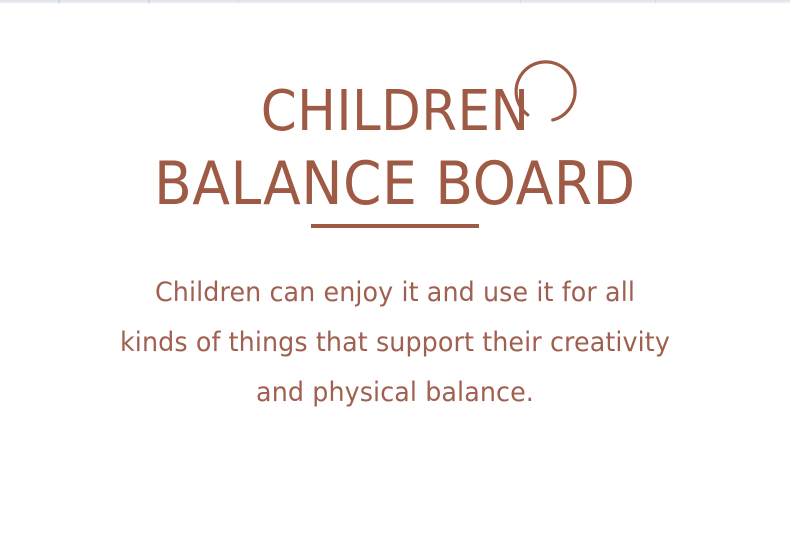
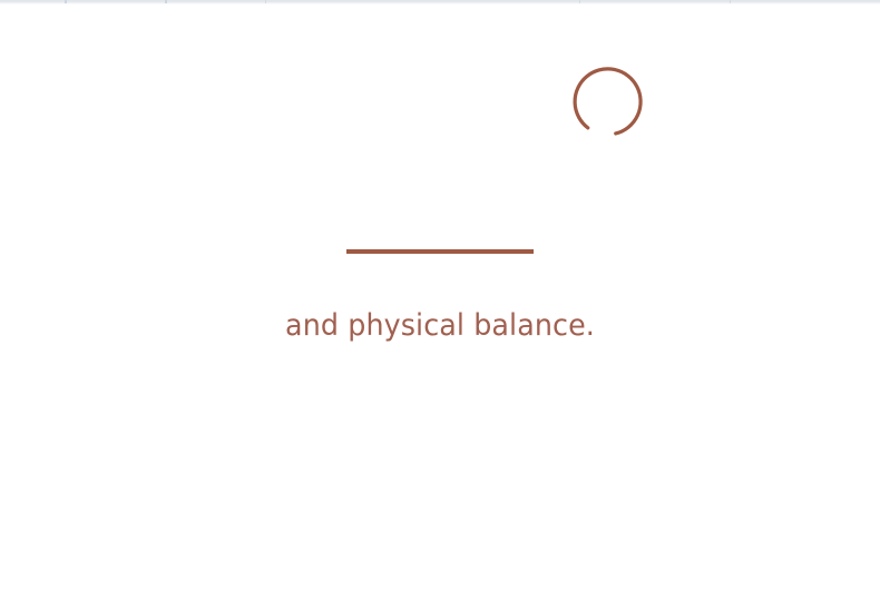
- CHILDREN BALANCE BOARD
- Children can enjoy it and use it for all
- kinds of things that support their creativity
  and physical balance.
